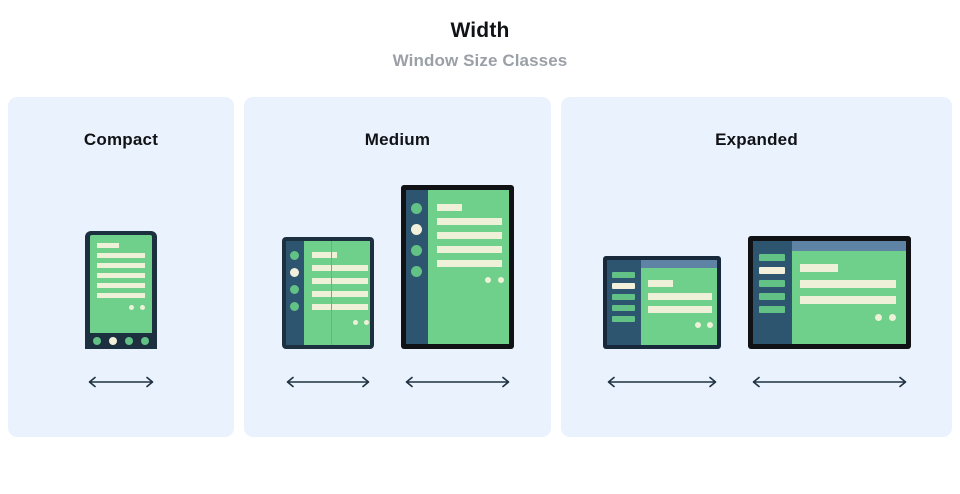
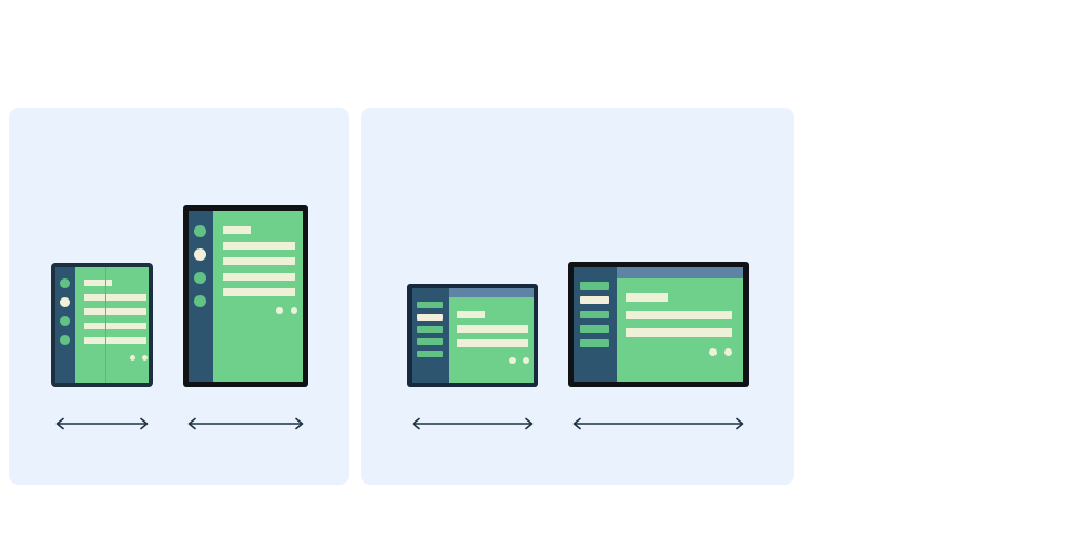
- Width
- Window Size Classes
- Compact
- Medium
- Expanded
